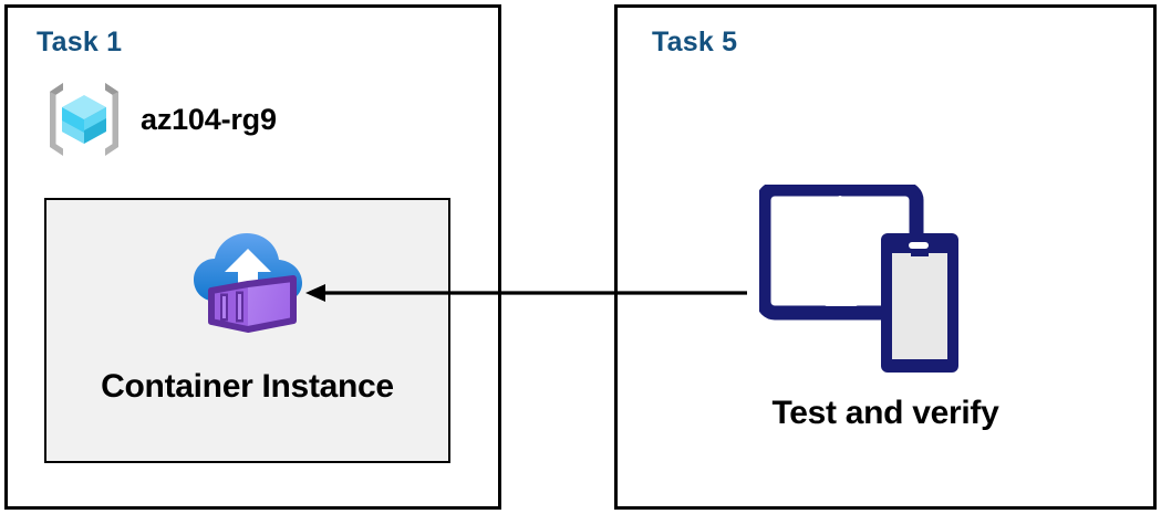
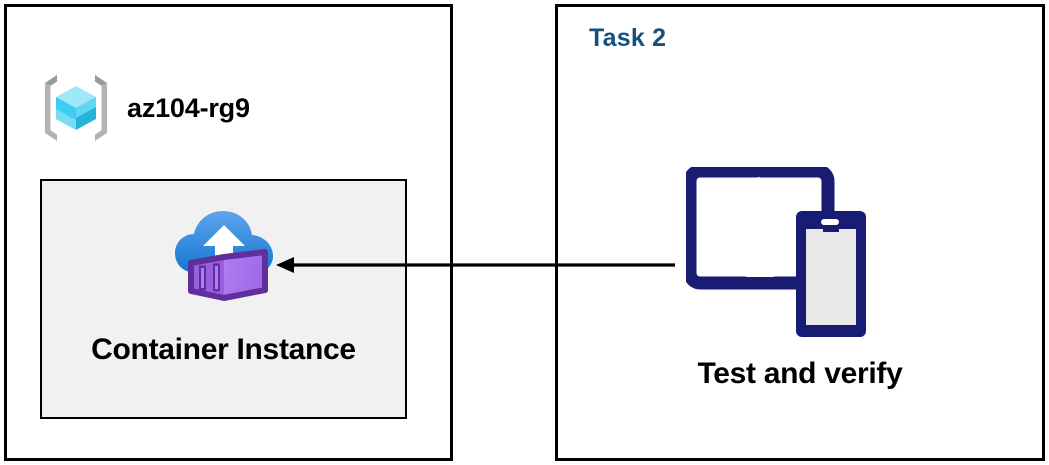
- Task 1
  az104-rg9
  Container Instance
- Task 5
+ Task 2
  Test and verify
